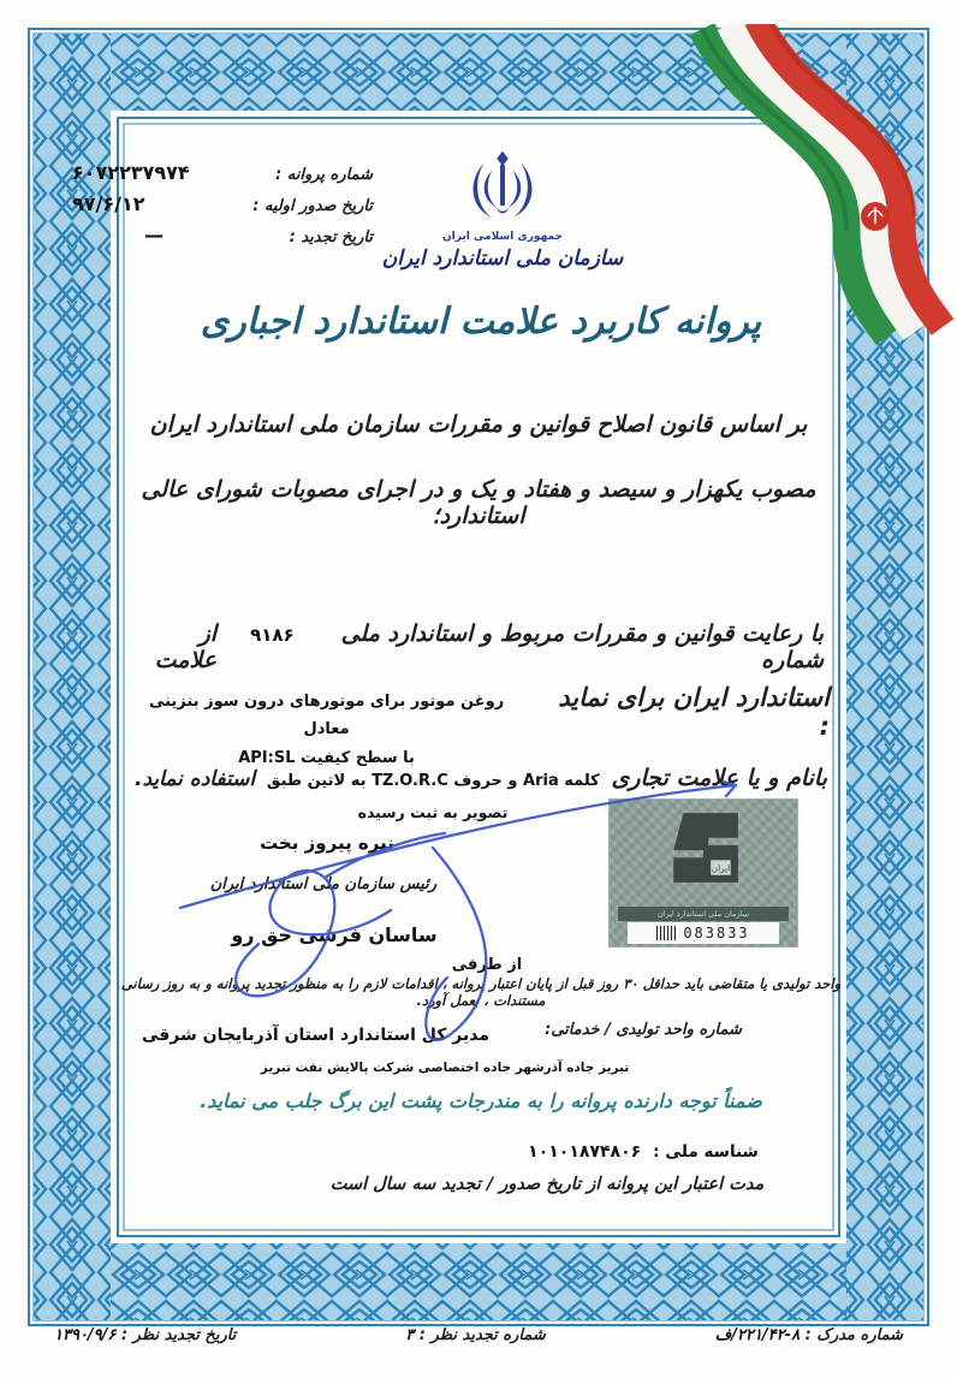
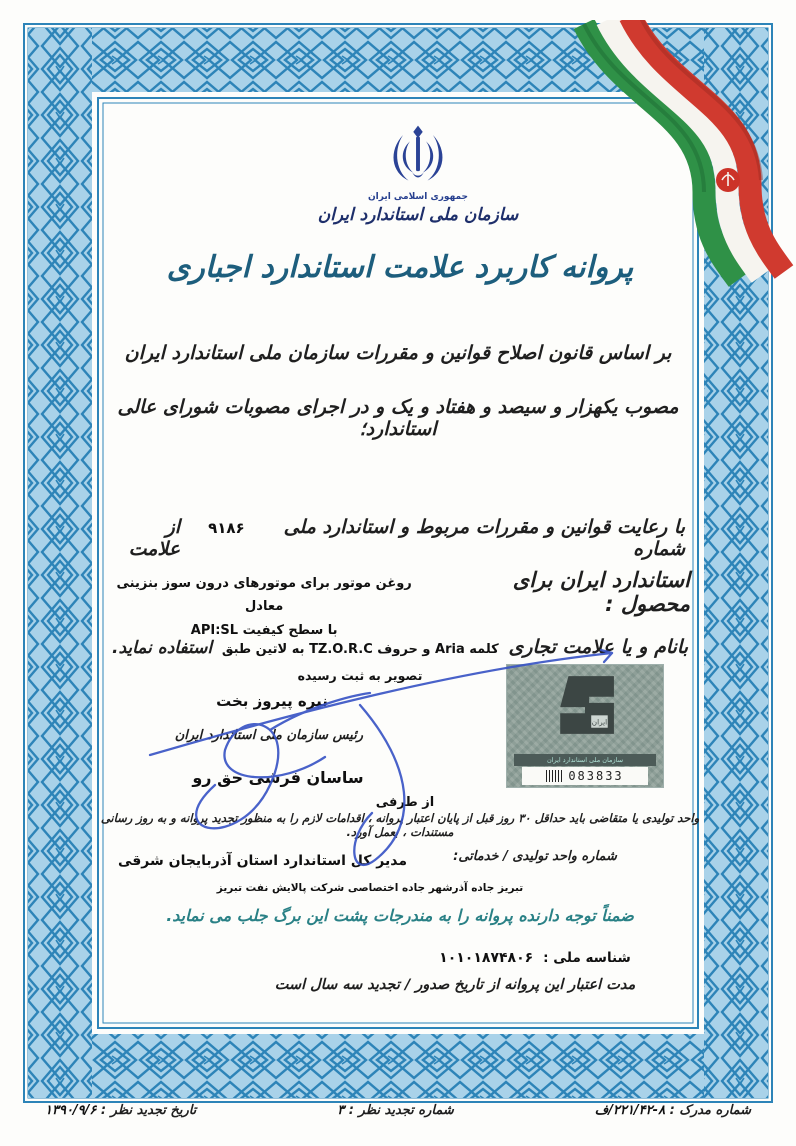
- شماره پروانه :
- ۶۰۷۲۲۳۷۹۷۴
- تاریخ صدور اولیه :
- ۹۷/۶/۱۲
- تاریخ تجدید :
- —
  جمهوری اسلامی ایران
  سازمان ملی استاندارد ایران
  پروانه کاربرد علامت استاندارد اجباری
  بر اساس قانون اصلاح قوانین و مقررات سازمان ملی استاندارد ایران
  مصوب یکهزار و سیصد و هفتاد و یک و در اجرای مصوبات شورای عالی استاندارد؛
  با رعایت قوانین و مقررات مربوط و استاندارد ملی شماره
  ۹۱۸۶
  از علامت
- استاندارد ایران برای نماید :
+ استاندارد ایران برای محصول :
  روغن موتور برای موتورهای درون سوز بنزینی معادل
  با سطح کیفیت API:SL
  بانام و یا علامت تجاری
  کلمه Aria و حروف TZ.O.R.C به لاتین طبق
  استفاده نماید.
  تصویر به ثبت رسیده
  نیره پیروز بخت
  رئیس سازمان ملی استاندد ایران
  ساسان فر حق رو
  ایران
  سازمان ملی استاندارد ایران
  083833
  از طرفی
  واحد تولیدی یا متقاضی باید حداقل ۳۰ روز قبل از پایان اعتبارروانه ، اقدامات لازم را به منظو تجدید پروانه و به روز رسانی مستندات ،عمل آود.
  شماره واحد تولیدی / خدماتی:
  مدیر ک استاندارد استان آذربایجان شرقی
  تبریز جاده آذرشهر جاده اختصاصی شرکت پالایش نفت تبریز
  ضمناً توجه دارنده پروانه را به مندرجات پشت این برگ جلب می نماید.
  شناسه ملی :
  ۱۰۱۰۱۸۷۴۸۰۶
  مدت اعتبار این پروانه از تاریخ صدور / تجدید سه سال است
  شماره مدرک : ۸-۲۲۱/۴۲/ف
  شماره تجدید نظر : ۳
  تاریخ تجدید نظر : ۱۳۹۰/۹/۶
